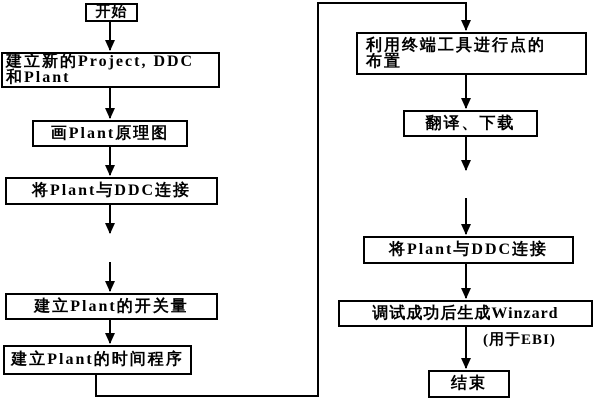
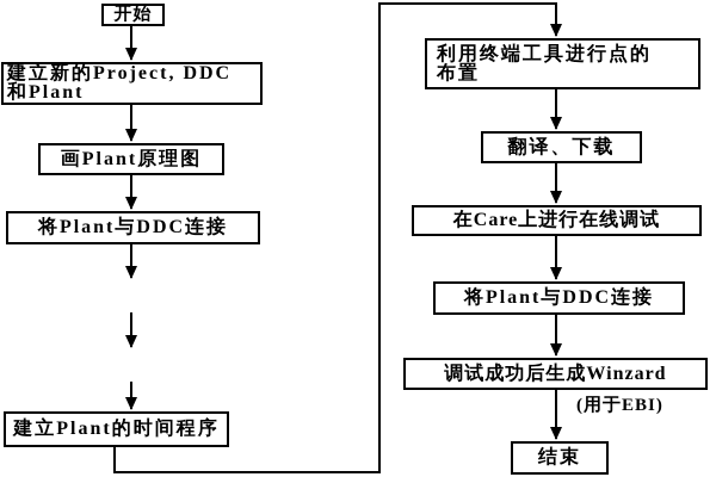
  开始
  建立新的Project, DDC
  和Plant
  画Plant原理图
  将Plant与DDC连接
- 建立Plant的开关量
  建立Plant的时间程序
  利用终端工具进行点的
  布置
  翻译、下载
+ 在Care上进行在线调试
  将Plant与DDC连接
  调试成功后生成Winzard
  (用于EBI)
  结束
